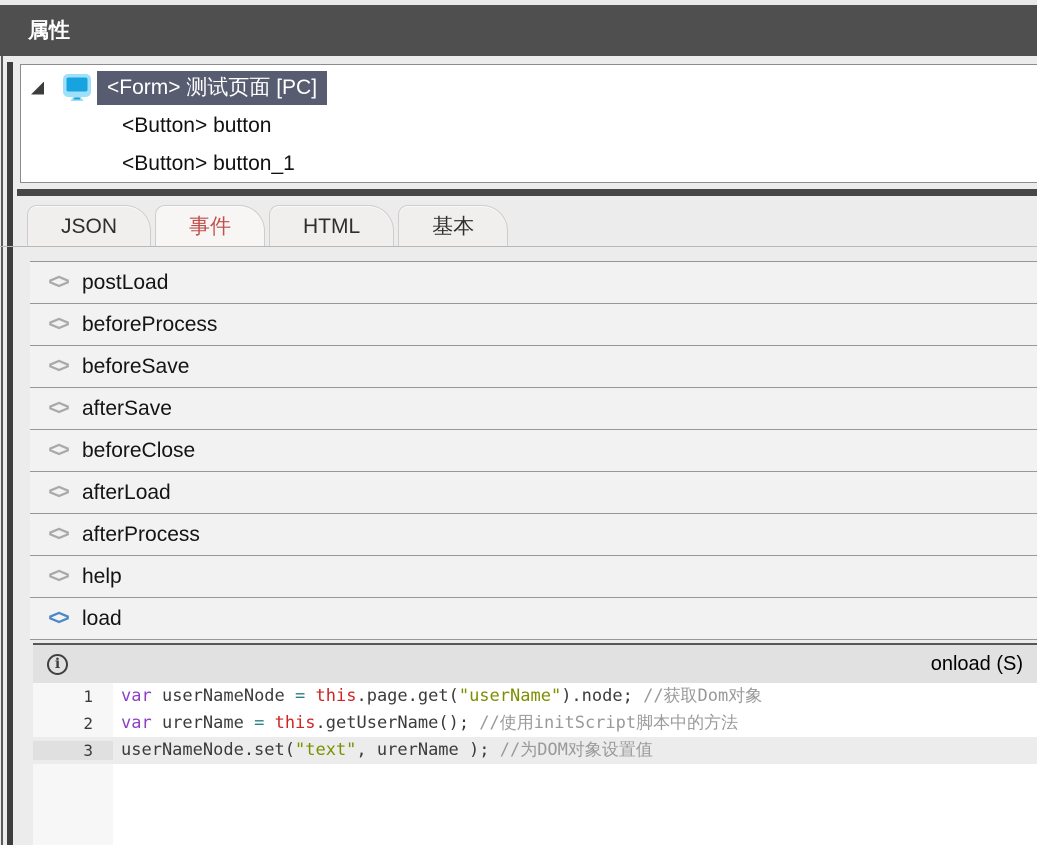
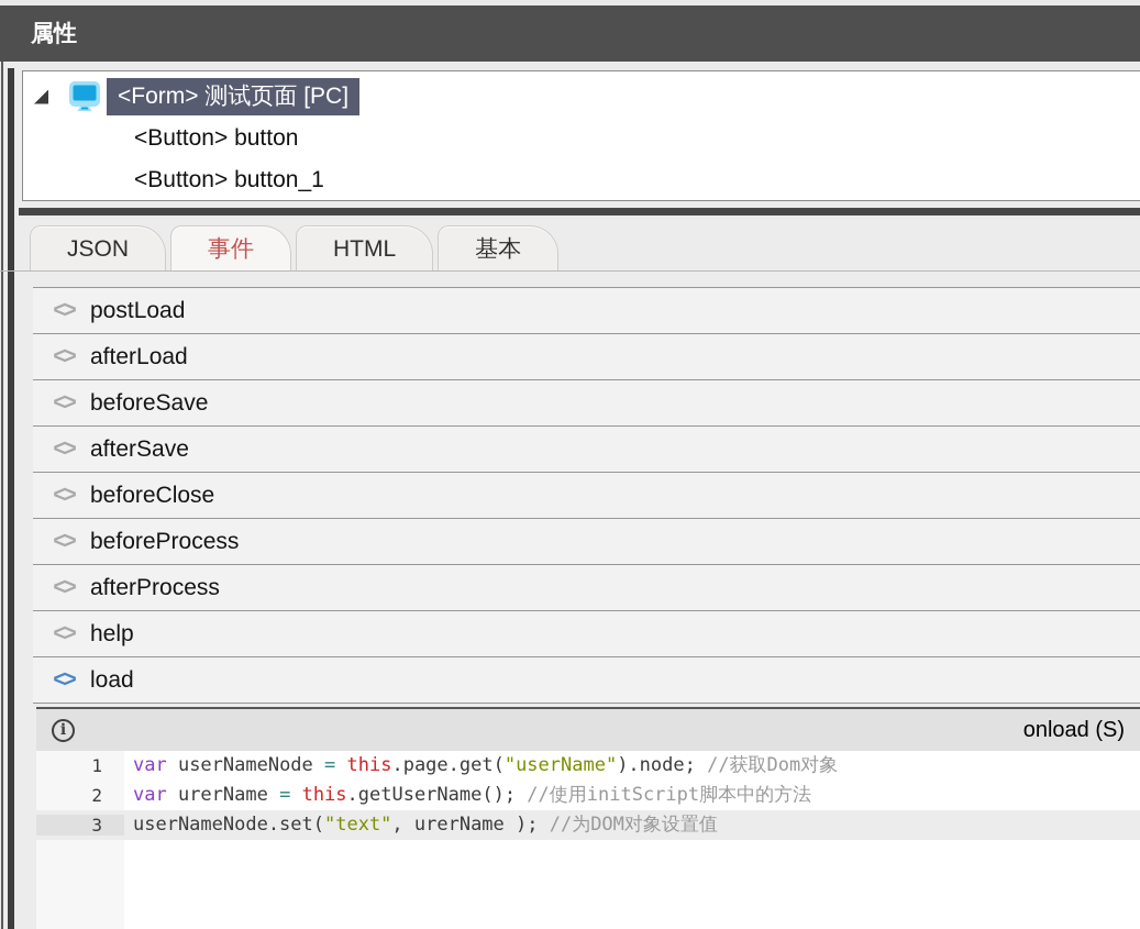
  属性
  <Form> 测试页面 [PC]
  <Button> button
  <Button> button_1
  JSON
  事件
  HTML
  基本
  <>
  postLoad
  <>
- beforeProcess
+ afterLoad
  <>
  beforeSave
  <>
  afterSave
  <>
  beforeClose
  <>
- afterLoad
+ beforeProcess
  <>
  afterProcess
  <>
  help
  <>
  load
  i
  onload (S)
  1
  var userNameNode = this.page.get("userName").node; //获取Dom对象
  2
  var urerName = this.getUserName(); //使用initScript脚本中的方法
  3
  userNameNode.set("text", urerName ); //为DOM对象设置值
